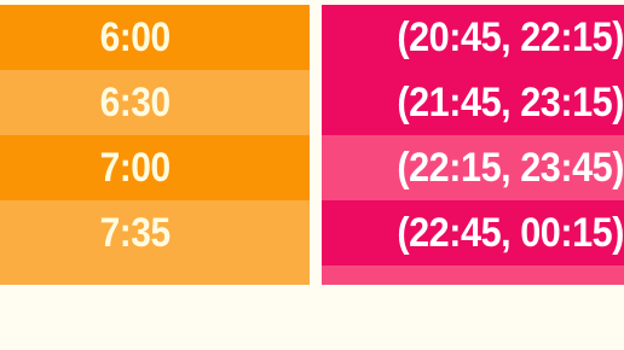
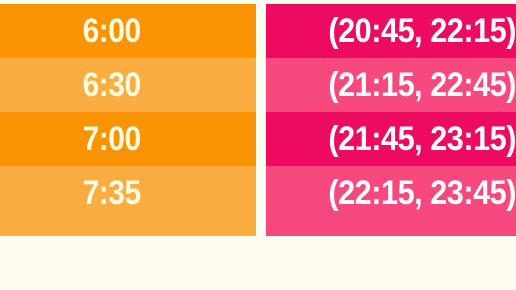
  6:00
  6:30
  7:00
  7:35
  (20:45, 22:15)
+ (21:15, 22:45)
  (21:45, 23:15)
  (22:15, 23:45)
- (22:45, 00:15)
